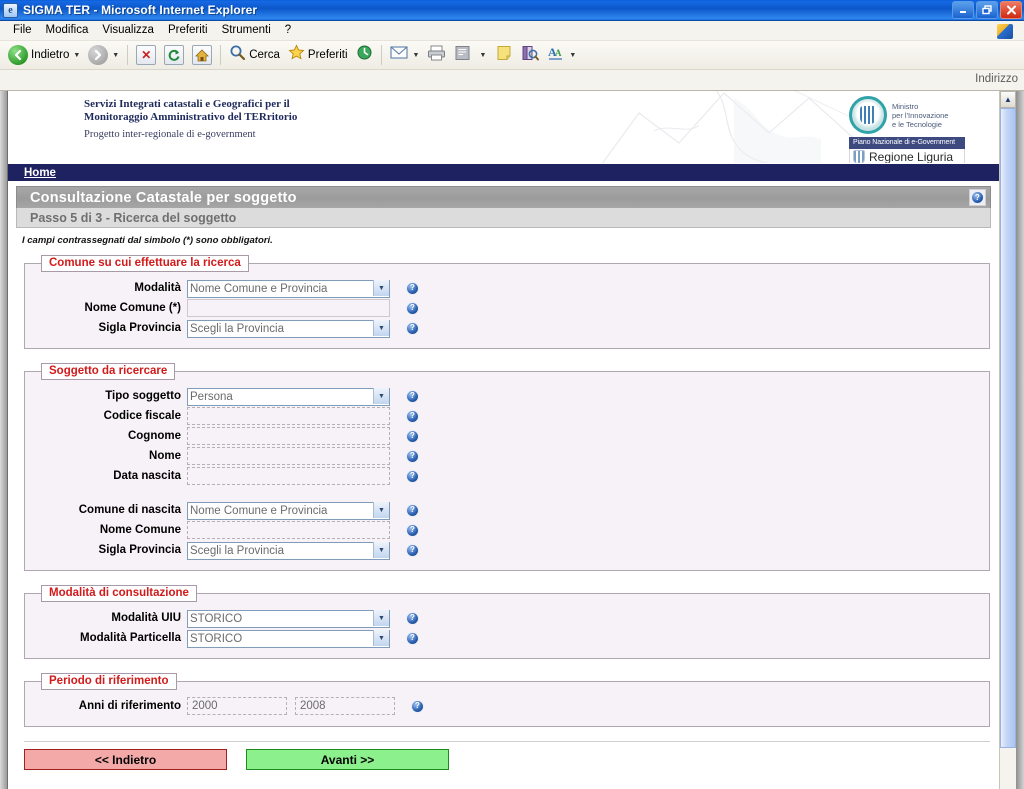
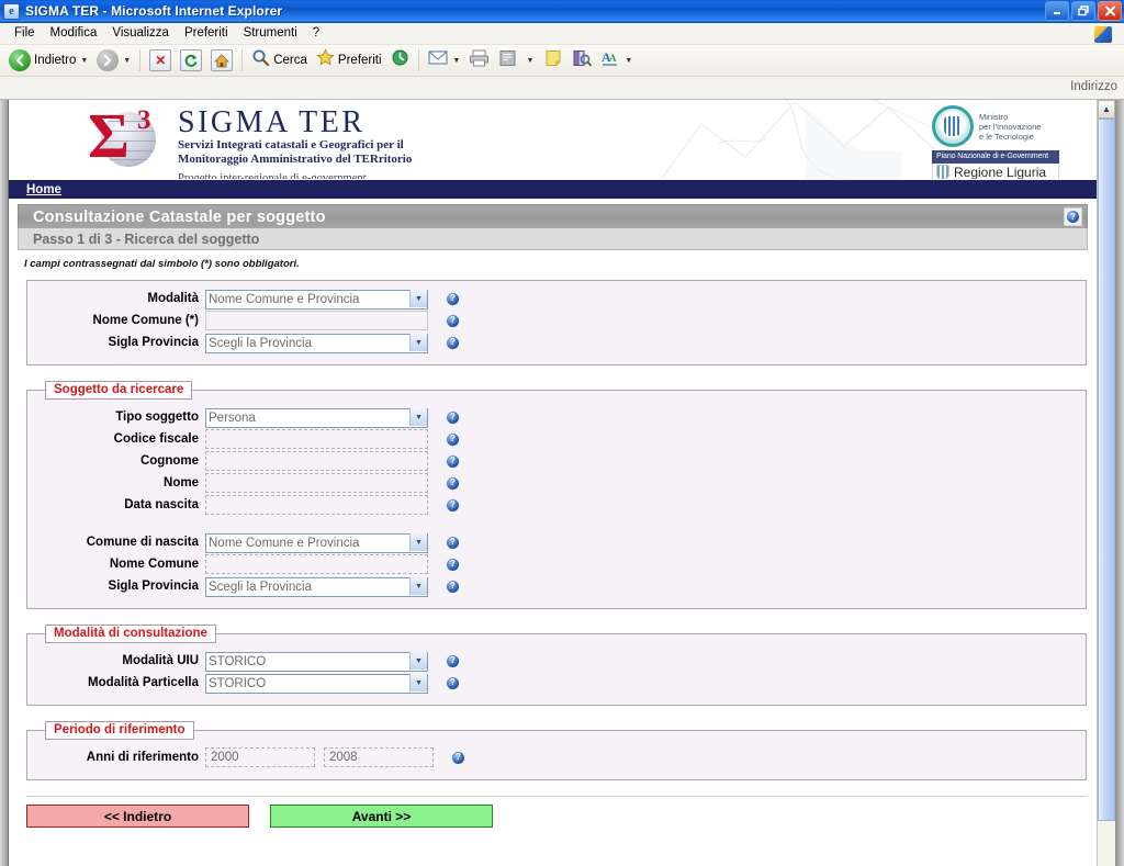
  e
  SIGMA TER - Microsoft Internet Explorer
  File
  Modifica
  Visualizza
  Preferiti
  Strumenti
  ?
  Indietro
  ✕
  Cerca
  Preferiti
  A
  A
  Indirizzo
+ Σ
+ 3
+ SIGMA TER
  Servizi Integrati catastali e Geografici per il
  Monitoraggio Amministrativo del TERritorio
  Progetto inter-regionale di e-government
  Ministro
  per l'Innovazione
  e le Tecnologie
  Regione Liguria
  Home
  Consultazione Catastale per soggetto
  ?
- Passo 5 di 3 - Ricerca del soggetto
+ Passo 1 di 3 - Ricerca del soggetto
  I campi contrassegnati dal simbolo (*) sono obbligatori.
- Comune su cui effettuare la ricerca
  Modalità
  Nome Comune e Provincia
  ?
  Nome Comune (*)
  ?
  Sigla Provincia
  Scegli la Provincia
  ?
  Soggetto da ricercare
  Tipo soggetto
  Persona
  ?
  Codice fiscale
  ?
  Cognome
  ?
  Nome
  ?
  Data nascita
  ?
  Comune di nascita
  Nome Comune e Provincia
  ?
  Nome Comune
  ?
  Sigla Provincia
  Scegli la Provincia
  ?
  Modalità di consultazione
  Modalità UIU
  STORICO
  ?
  Modalità Particella
  STORICO
  ?
  Periodo di riferimento
  Anni di riferimento
  2000
  2008
  ?
  << Indietro
  Avanti >>
  ▲
